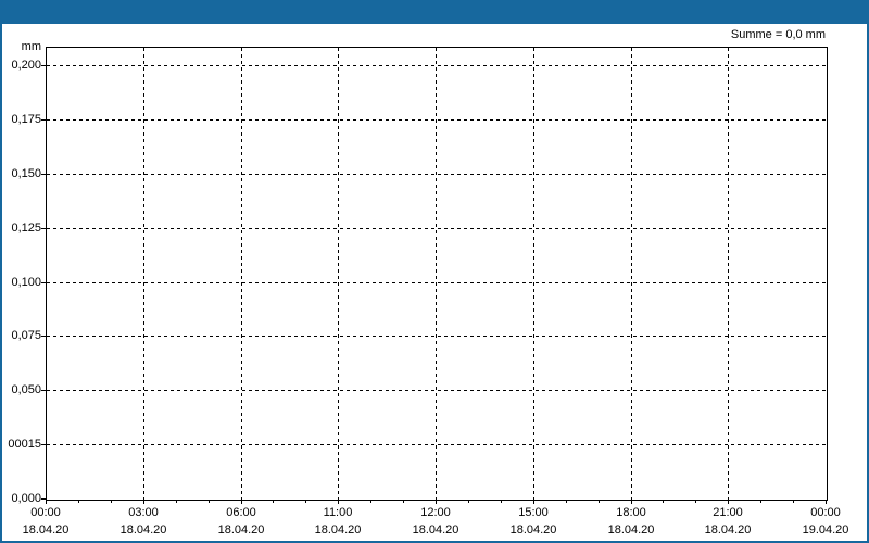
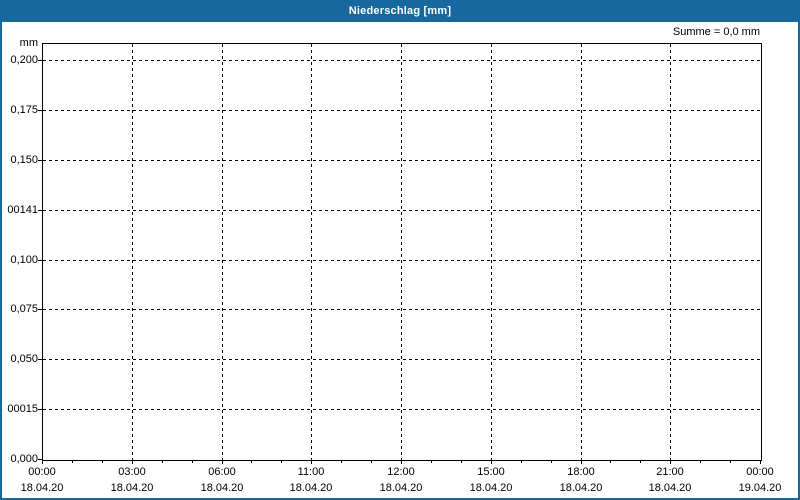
+ Niederschlag [mm]
  Summe = 0,0 mm
  mm
  0,000
  00015
  0,050
  0,075
  0,100
- 0,125
+ 00141
  0,150
  0,175
  0,200
  00:00
  18.04.20
  03:00
  18.04.20
  06:00
  18.04.20
  11:00
  18.04.20
  12:00
  18.04.20
  15:00
  18.04.20
  18:00
  18.04.20
  21:00
  18.04.20
  00:00
  19.04.20
